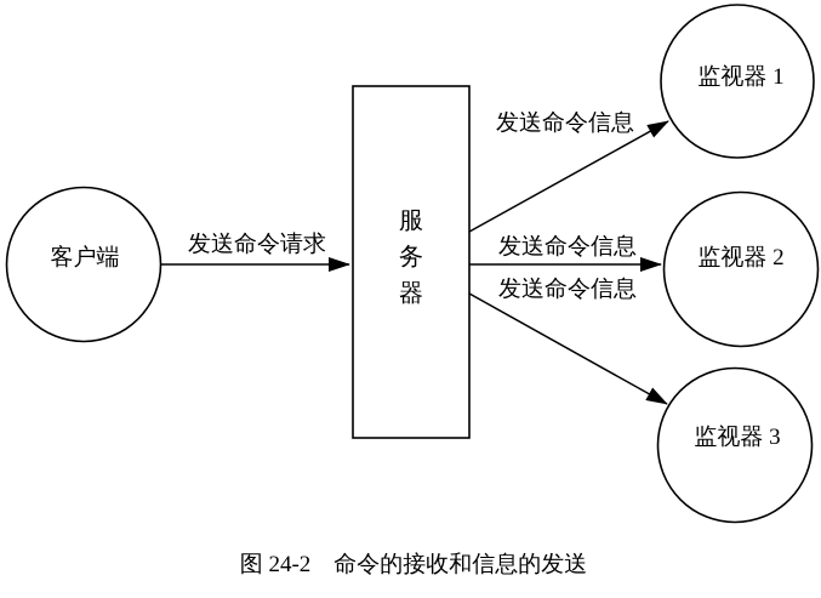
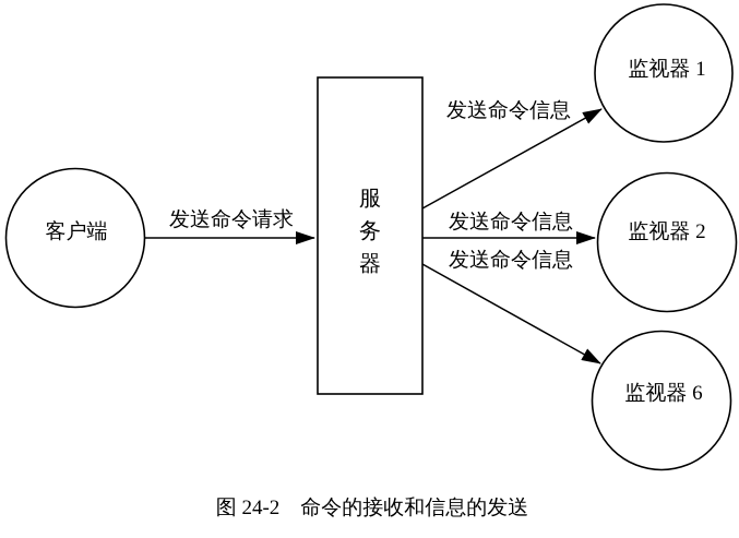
  客户端
  服务器
  监视器 1
  监视器 2
- 监视器 3
+ 监视器 6
  发送命令请求
  发送命令信息
  发送命令信息
  发送命令信息
  图 24-2 命令的接收和信息的发送
